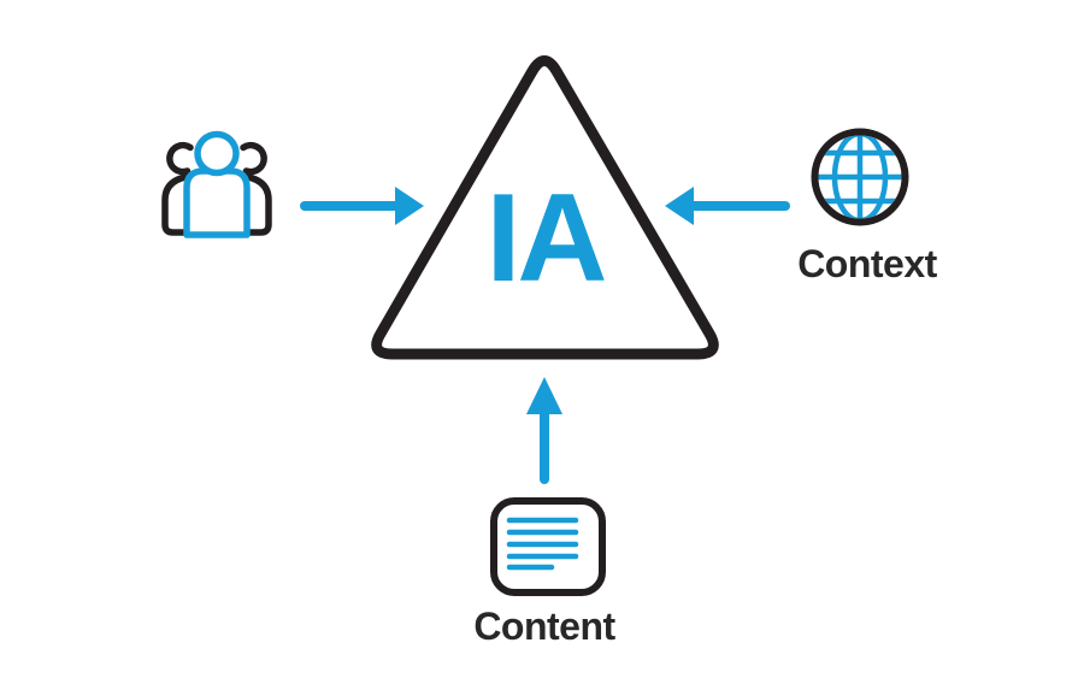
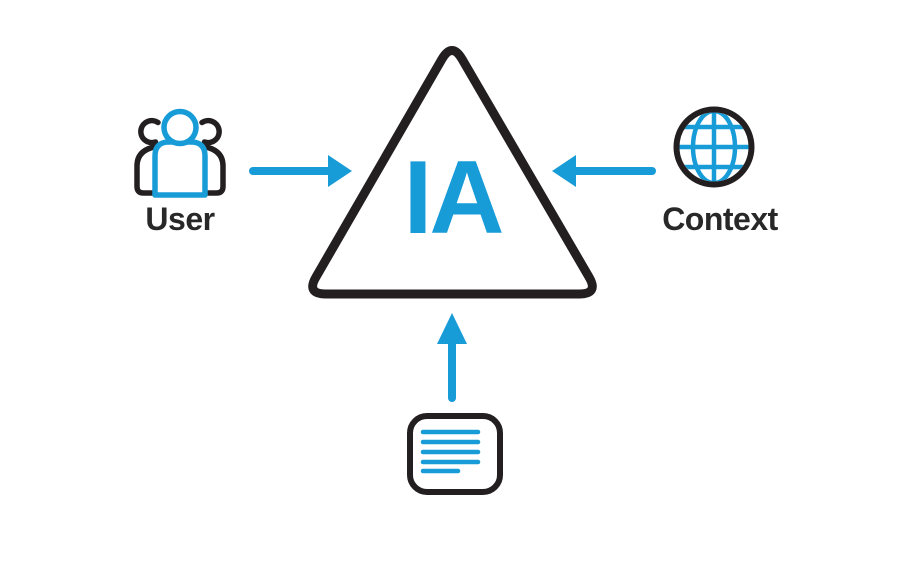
  IA
+ User
  Context
- Content
